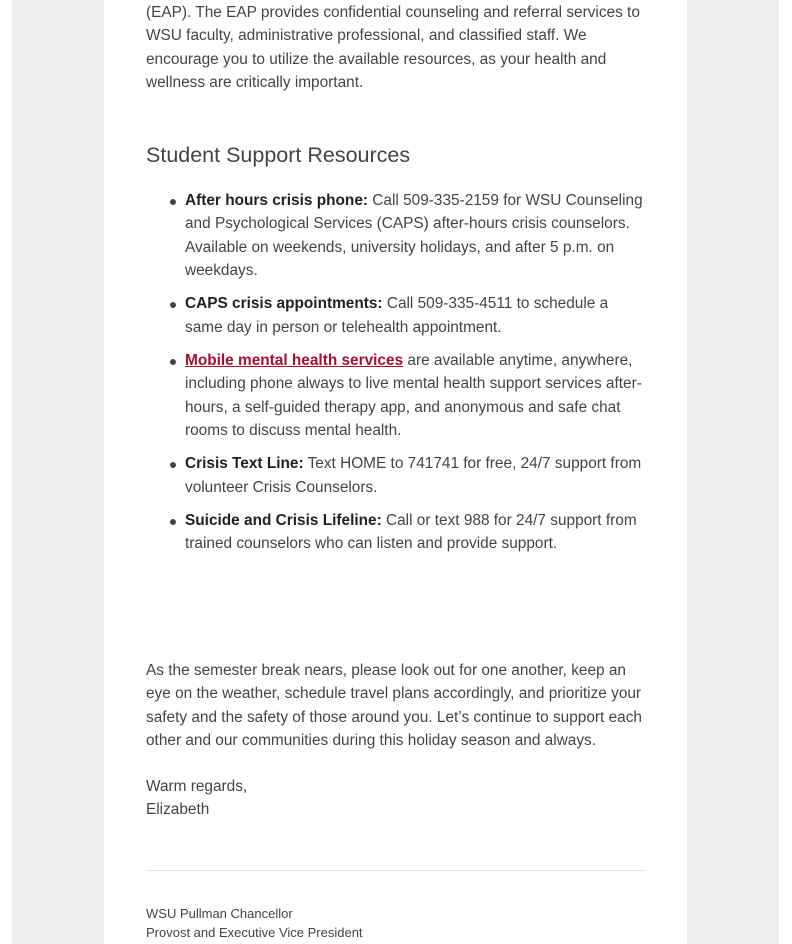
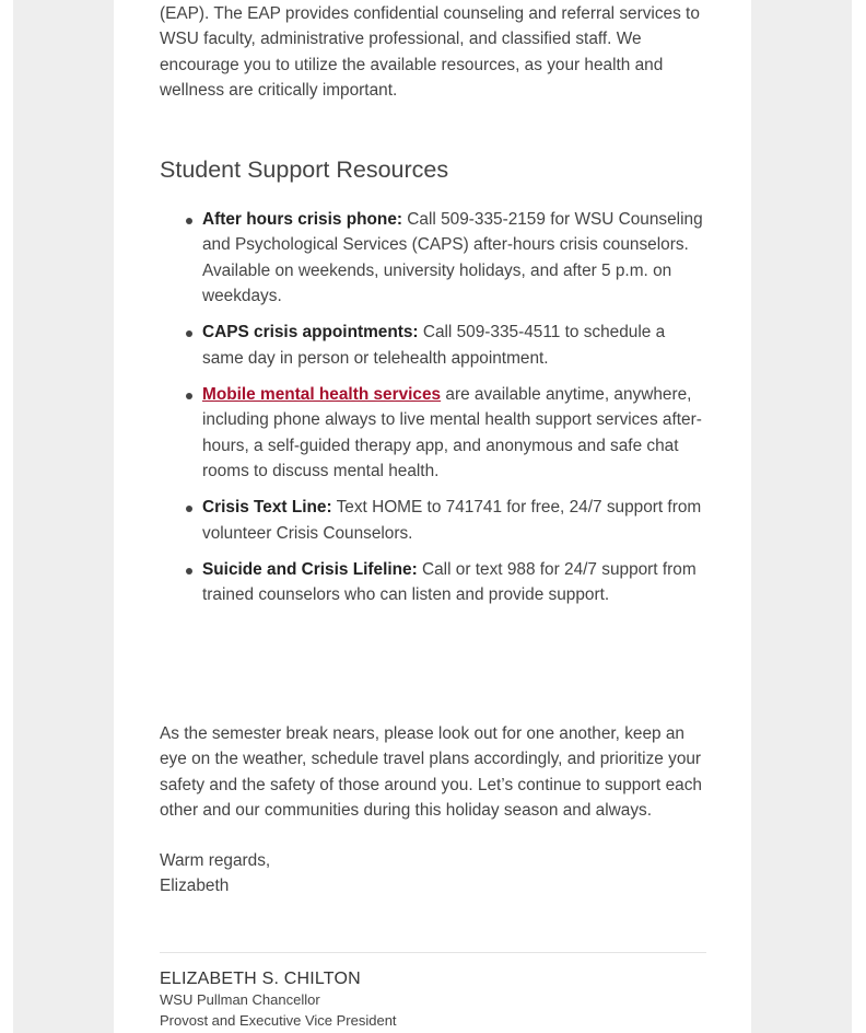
  (EAP). The EAP provides confidential counseling and referral services to WSU faculty, administrative professional, and classified staff. We encourage you to utilize the available resources, as your health and wellness are critically important.
  Student Support Resources
  After hours crisis phone: Call 509-335-2159 for WSU Counseling and Psychological Services (CAPS) after-hours crisis counselors. Available on weekends, university holidays, and after 5 p.m. on weekdays.
  CAPS crisis appointments: Call 509-335-4511 to schedule a same day in person or telehealth appointment.
  Mobile mental health services are available anytime, anywhere, including phone always to live mental health support services after-hours, a self-guided therapy app, and anonymous and safe chat rooms to discuss mental health.
  Crisis Text Line: Text HOME to 741741 for free, 24/7 support from volunteer Crisis Counselors.
  Suicide and Crisis Lifeline: Call or text 988 for 24/7 support from trained counselors who can listen and provide support.
  As the semester break nears, please look out for one another, keep an eye on the weather, schedule travel plans accordingly, and prioritize your safety and the safety of those around you. Let’s continue to support each other and our communities during this holiday season and always.
  Warm regards,
  Elizabeth
+ ELIZABETH S. CHILTON
  WSU Pullman Chancellor
  Provost and Executive Vice President
